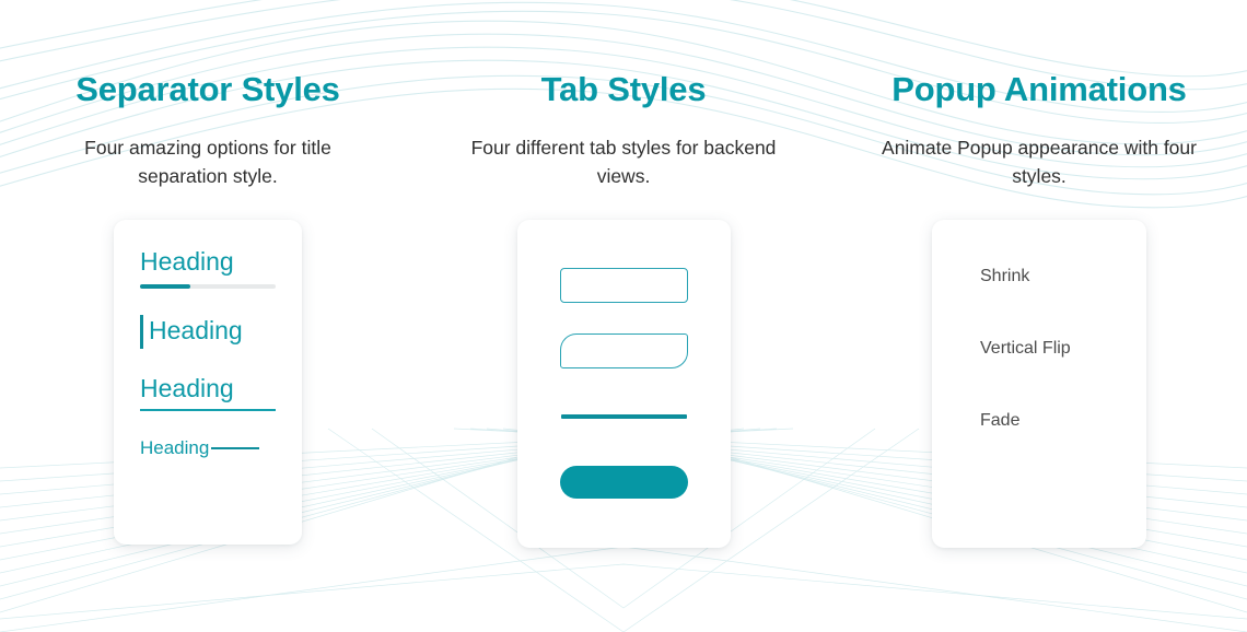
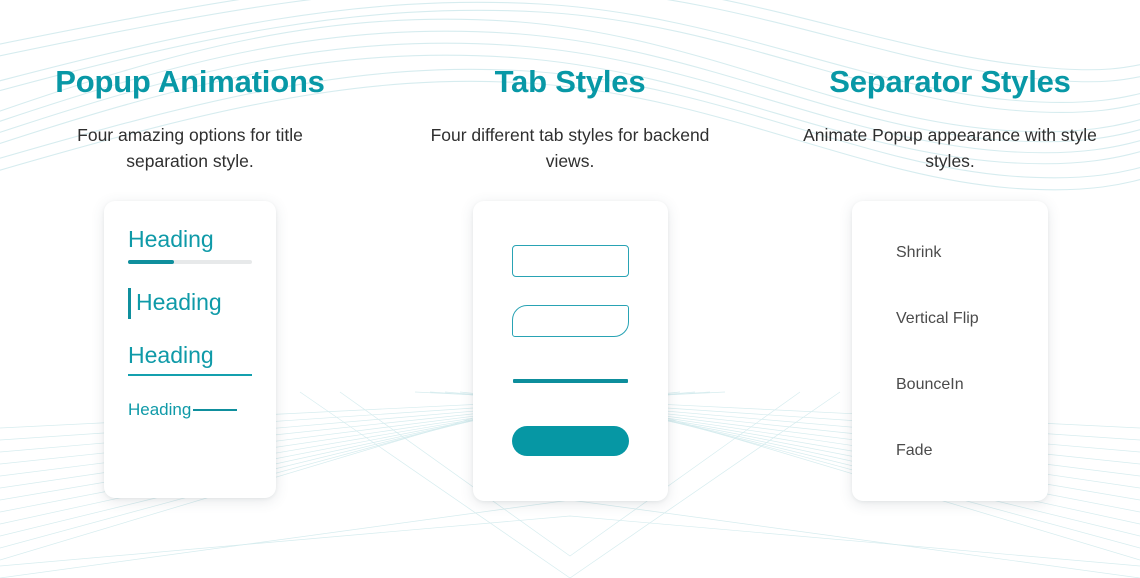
- Separator Styles
+ Popup Animations
  Four amazing options for title separation style.
  Heading
  Heading
  Heading
  Heading
  Tab Styles
  Four different tab styles for backend views.
- Popup Animations
+ Separator Styles
- Animate Popup appearance with four styles.
+ Animate Popup appearance with style styles.
  Shrink
  Vertical Flip
+ BounceIn
  Fade
